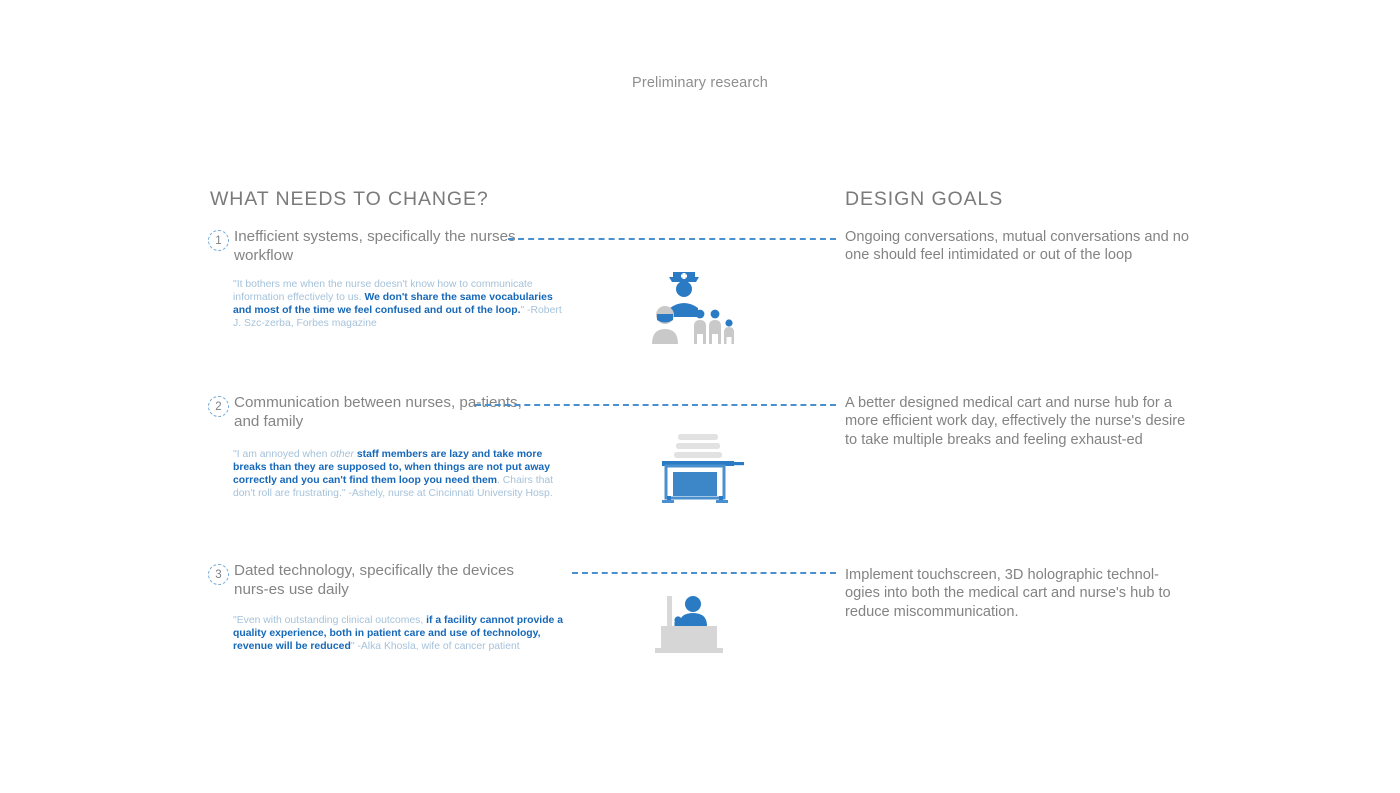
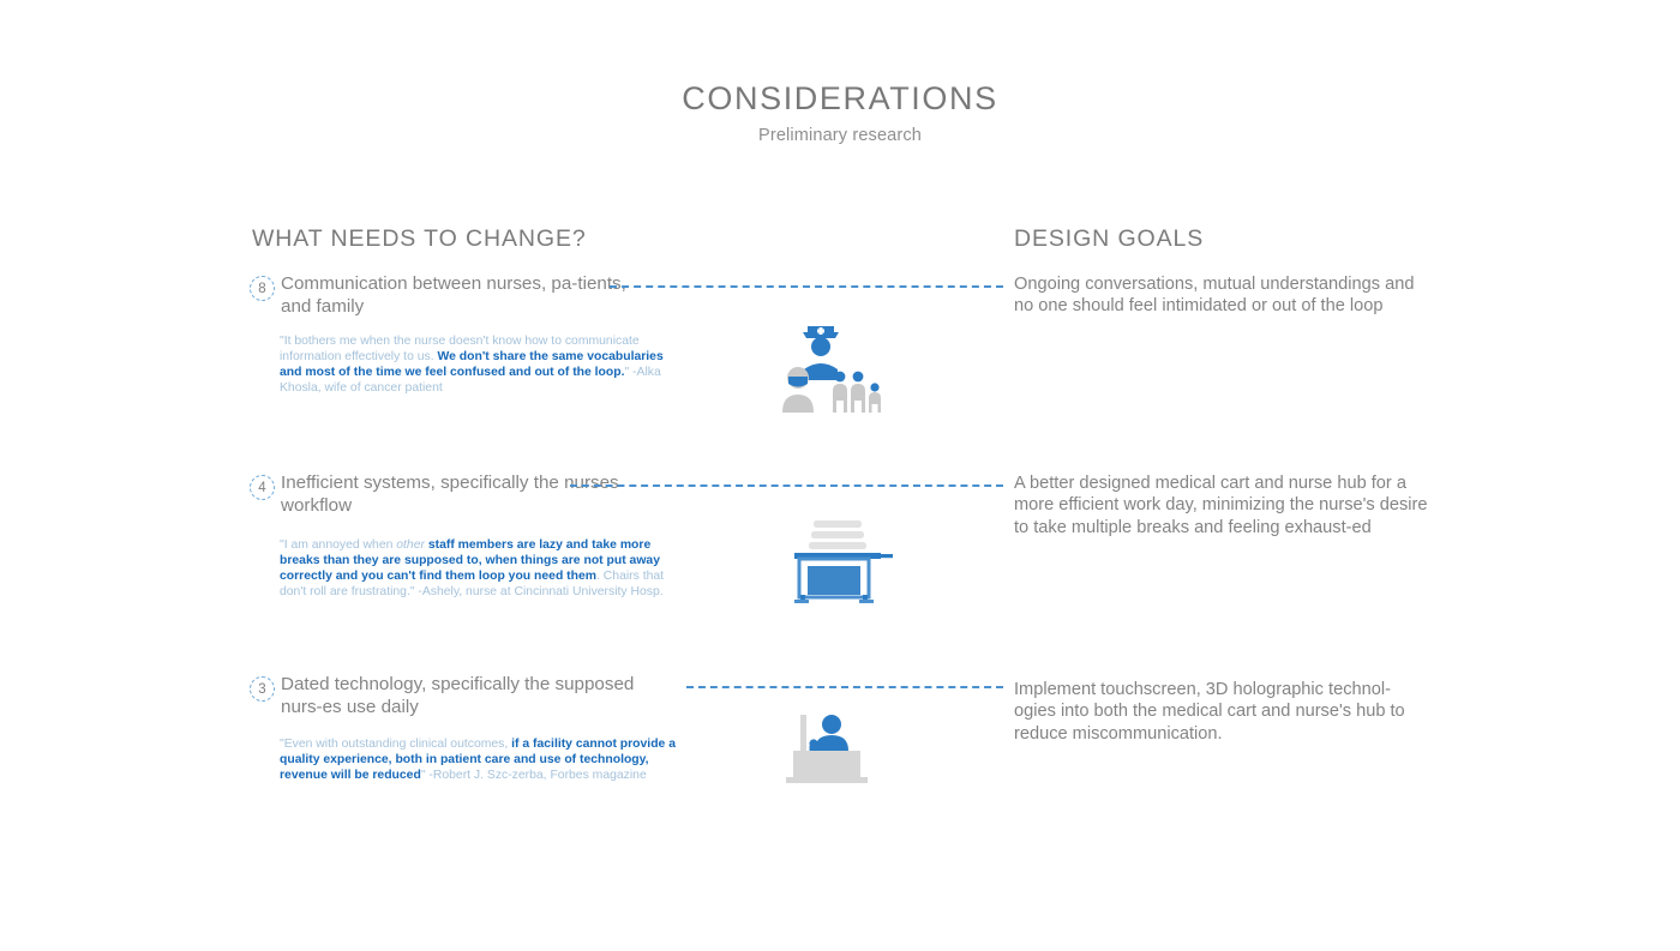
+ CONSIDERATIONS
  Preliminary research
  WHAT NEEDS TO CHANGE?
  DESIGN GOALS
- 1
+ 8
- Inefficient systems, specifically the nurses workflow
+ Communication between nurses, pa-tients, and family
- "It bothers me when the nurse doesn't know how to communicate information effectively to us. We don't share the same vocabularies and most of the time we feel confused and out of the loop." -Robert J. Szc-zerba, Forbes magazine
+ "It bothers me when the nurse doesn't know how to communicate information effectively to us. We don't share the same vocabularies and most of the time we feel confused and out of the loop." -Alka Khosla, wife of cancer patient
- Ongoing conversations, mutual conversations and no one should feel intimidated or out of the loop
+ Ongoing conversations, mutual understandings and no one should feel intimidated or out of the loop
- 2
+ 4
- Communication between nurses, pa-tients, and family
+ Inefficient systems, specifically the nurses workflow
  "I am annoyed when other staff members are lazy and take more breaks than they are supposed to, when things are not put away correctly and you can't find them loop you need them. Chairs that don't roll are frustrating." -Ashely, nurse at Cincinnati University Hosp.
- A better designed medical cart and nurse hub for a more efficient work day, effectively the nurse's desire to take multiple breaks and feeling exhaust-ed
+ A better designed medical cart and nurse hub for a more efficient work day, minimizing the nurse's desire to take multiple breaks and feeling exhaust-ed
  3
- Dated technology, specifically the devices nurs-es use daily
+ Dated technology, specifically the supposed nurs-es use daily
- "Even with outstanding clinical outcomes, if a facility cannot provide a quality experience, both in patient care and use of technology, revenue will be reduced" -Alka Khosla, wife of cancer patient
+ "Even with outstanding clinical outcomes, if a facility cannot provide a quality experience, both in patient care and use of technology, revenue will be reduced" -Robert J. Szc-zerba, Forbes magazine
  Implement touchscreen, 3D holographic technol-ogies into both the medical cart and nurse's hub to reduce miscommunication.
